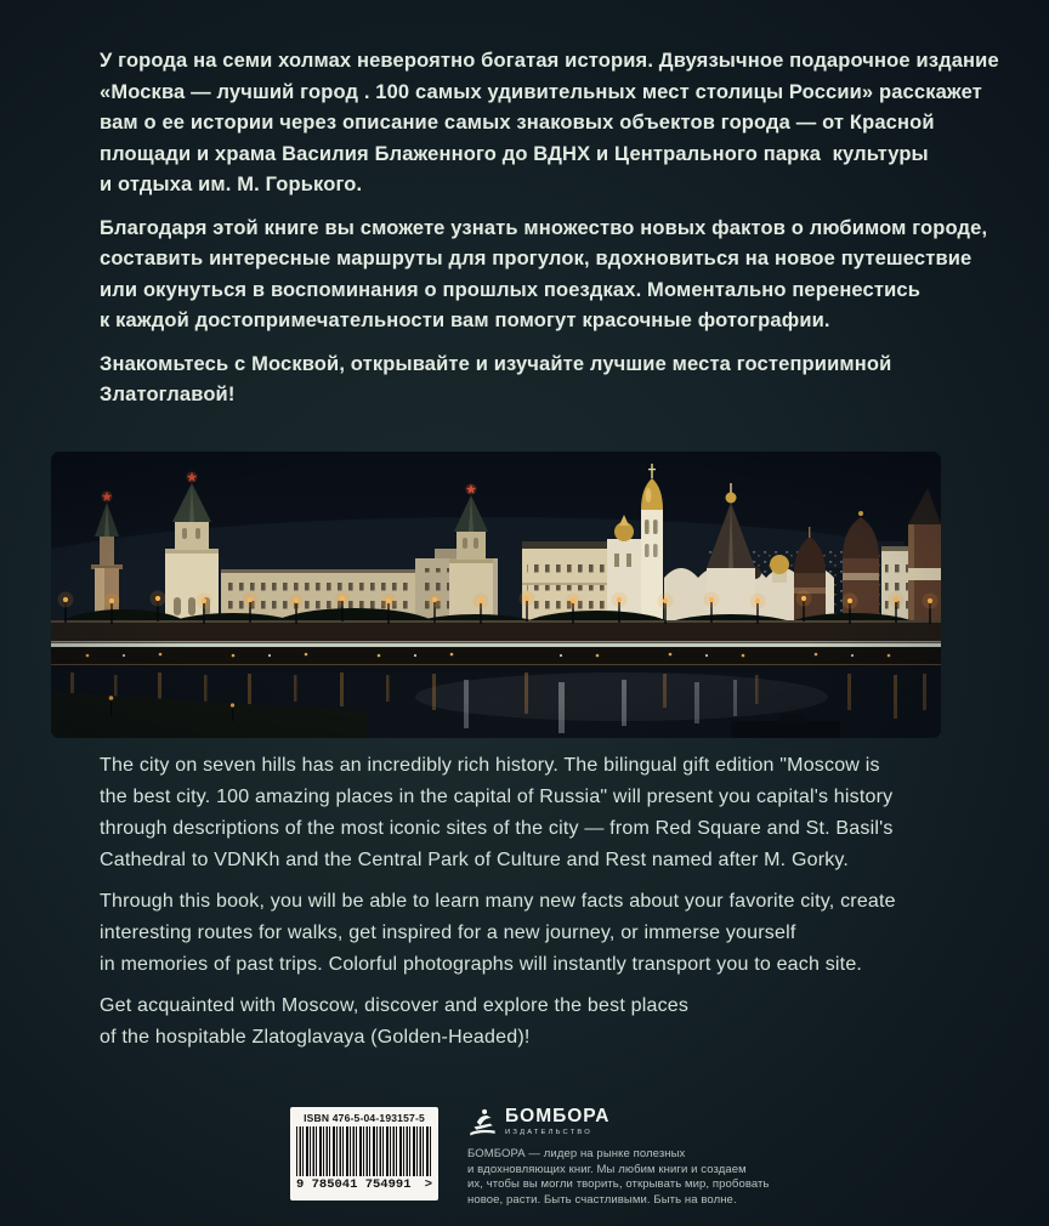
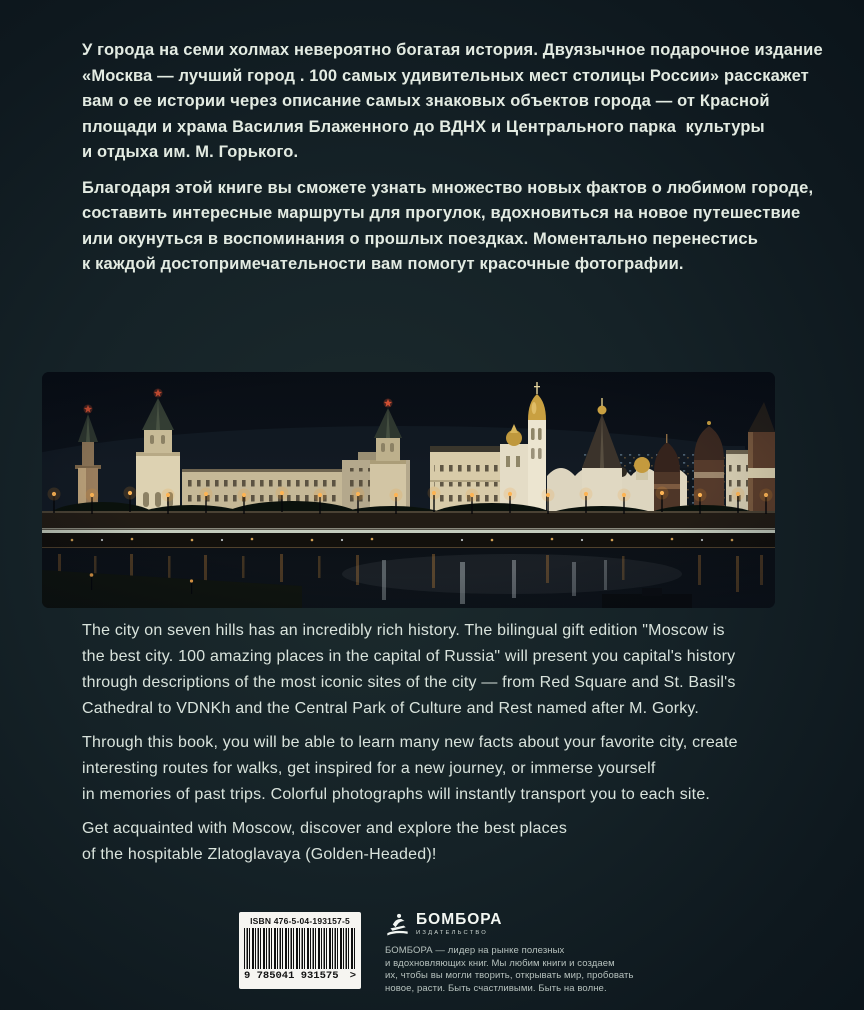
  У города на семи холмах невероятно богатая история. Двуязычное подарочное издание
  «Москва — лучший город . 100 самых удивительных мест столицы России» расскажет
  вам о ее истории через описание самых знаковых объектов города — от Красной
  площади и храма Василия Блаженного до ВДНХ и Центрального парка культуры
  и отдыха им. М. Горького.
  Благодаря этой книге вы сможете узнать множество новых фактов о любимом городе,
  составить интересные маршруты для прогулок, вдохновиться на новое путешествие
  или окунуться в воспоминания о прошлых поездках. Моментально перенестись
  к каждой достопримечательности вам помогут красочные фотографии.
- Знакомьтесь с Москвой, открывайте и изучайте лучшие места гостеприимной
- Златоглавой!
  The city on seven hills has an incredibly rich history. The bilingual gift edition "Moscow is
  the best city. 100 amazing places in the capital of Russia" will present you capital's history
  through descriptions of the most iconic sites of the city — from Red Square and St. Basil's
  Cathedral to VDNKh and the Central Park of Culture and Rest named after M. Gorky.
  Through this book, you will be able to learn many new facts about your favorite city, create
  interesting routes for walks, get inspired for a new journey, or immerse yourself
  in memories of past trips. Colorful photographs will instantly transport you to each site.
  Get acquainted with Moscow, discover and explore the best places
  of the hospitable Zlatoglavaya (Golden-Headed)!
  ISBN 476-5-04-193157-5
- 9 785041 754991
+ 9 785041 931575
  >
  БОМБОРА
  БОМБОРА — лидер на рынке полезных
  и вдохновляющих книг. Мы любим книги и создаем
  их, чтобы вы могли творить, открывать мир, пробовать
  новое, расти. Быть счастливыми. Быть на волне.
